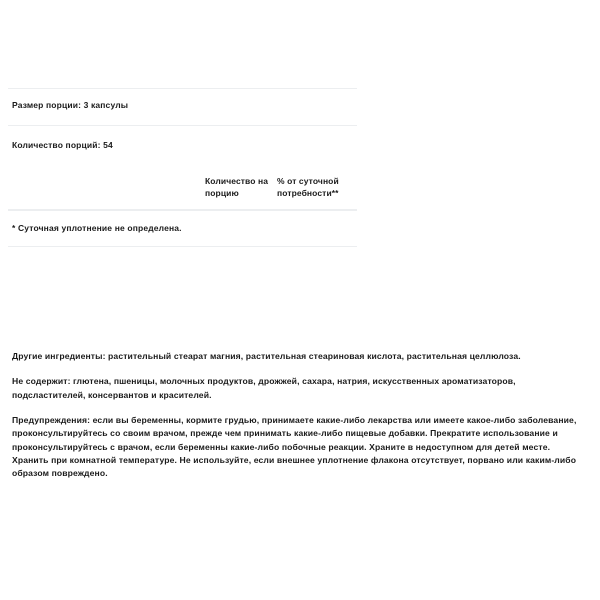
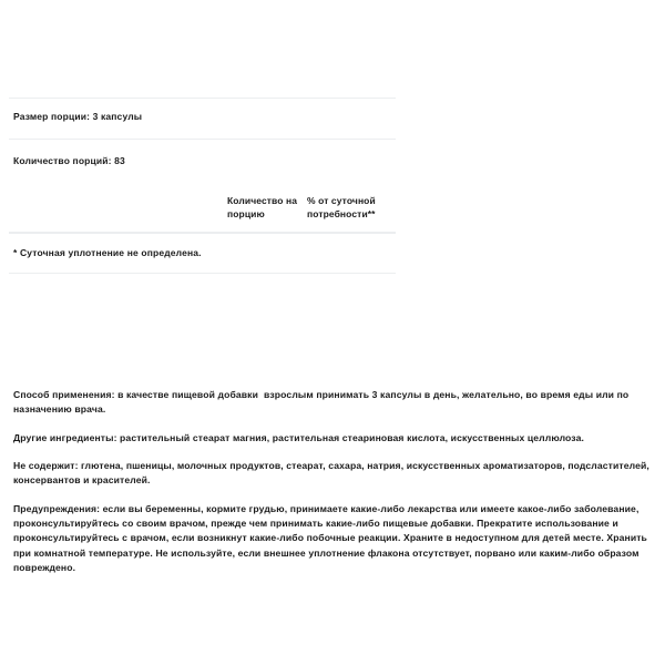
  Размер порции: 3 капсулы
- Количество порций: 54
+ Количество порций: 83
  Количество на порцию
  % от суточной потребности**
  * Суточная уплотнение не определена.
+ Способ применения: в качестве пищевой добавки взрослым принимать 3 капсулы в день, желательно, во время еды или по назначению врача.
- Другие ингредиенты: растительный стеарат магния, растительная стеариновая кислота, растительная целлюлоза.
+ Другие ингредиенты: растительный стеарат магния, растительная стеариновая кислота, искусственных целлюлоза.
- Не содержит: глютена, пшеницы, молочных продуктов, дрожжей, сахара, натрия, искусственных ароматизаторов, подсластителей, консервантов и красителей.
+ Не содержит: глютена, пшеницы, молочных продуктов, стеарат, сахара, натрия, искусственных ароматизаторов, подсластителей, консервантов и красителей.
- Предупреждения: если вы беременны, кормите грудью, принимаете какие-либо лекарства или имеете какое-либо заболевание, проконсультируйтесь со своим врачом, прежде чем принимать какие-либо пищевые добавки. Прекратите использование и проконсультируйтесь с врачом, если беременны какие-либо побочные реакции. Храните в недоступном для детей месте. Хранить при комнатной температуре. Не используйте, если внешнее уплотнение флакона отсутствует, порвано или каким-либо образом повреждено.
+ Предупреждения: если вы беременны, кормите грудью, принимаете какие-либо лекарства или имеете какое-либо заболевание, проконсультируйтесь со своим врачом, прежде чем принимать какие-либо пищевые добавки. Прекратите использование и проконсультируйтесь с врачом, если возникнут какие-либо побочные реакции. Храните в недоступном для детей месте. Хранить при комнатной температуре. Не используйте, если внешнее уплотнение флакона отсутствует, порвано или каким-либо образом повреждено.
